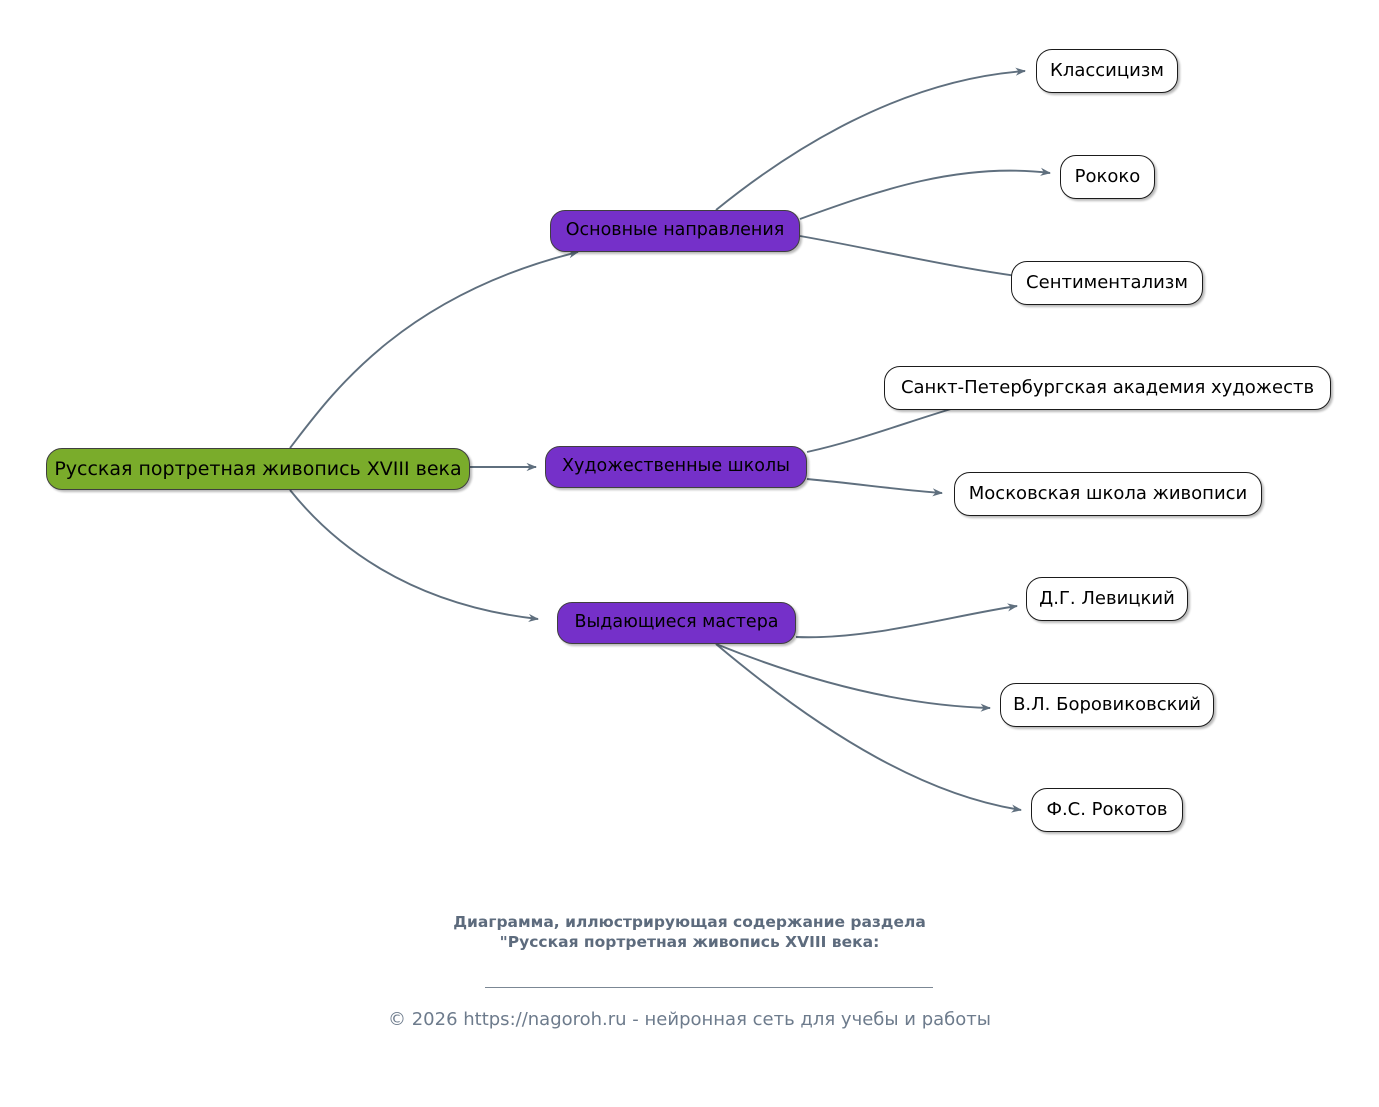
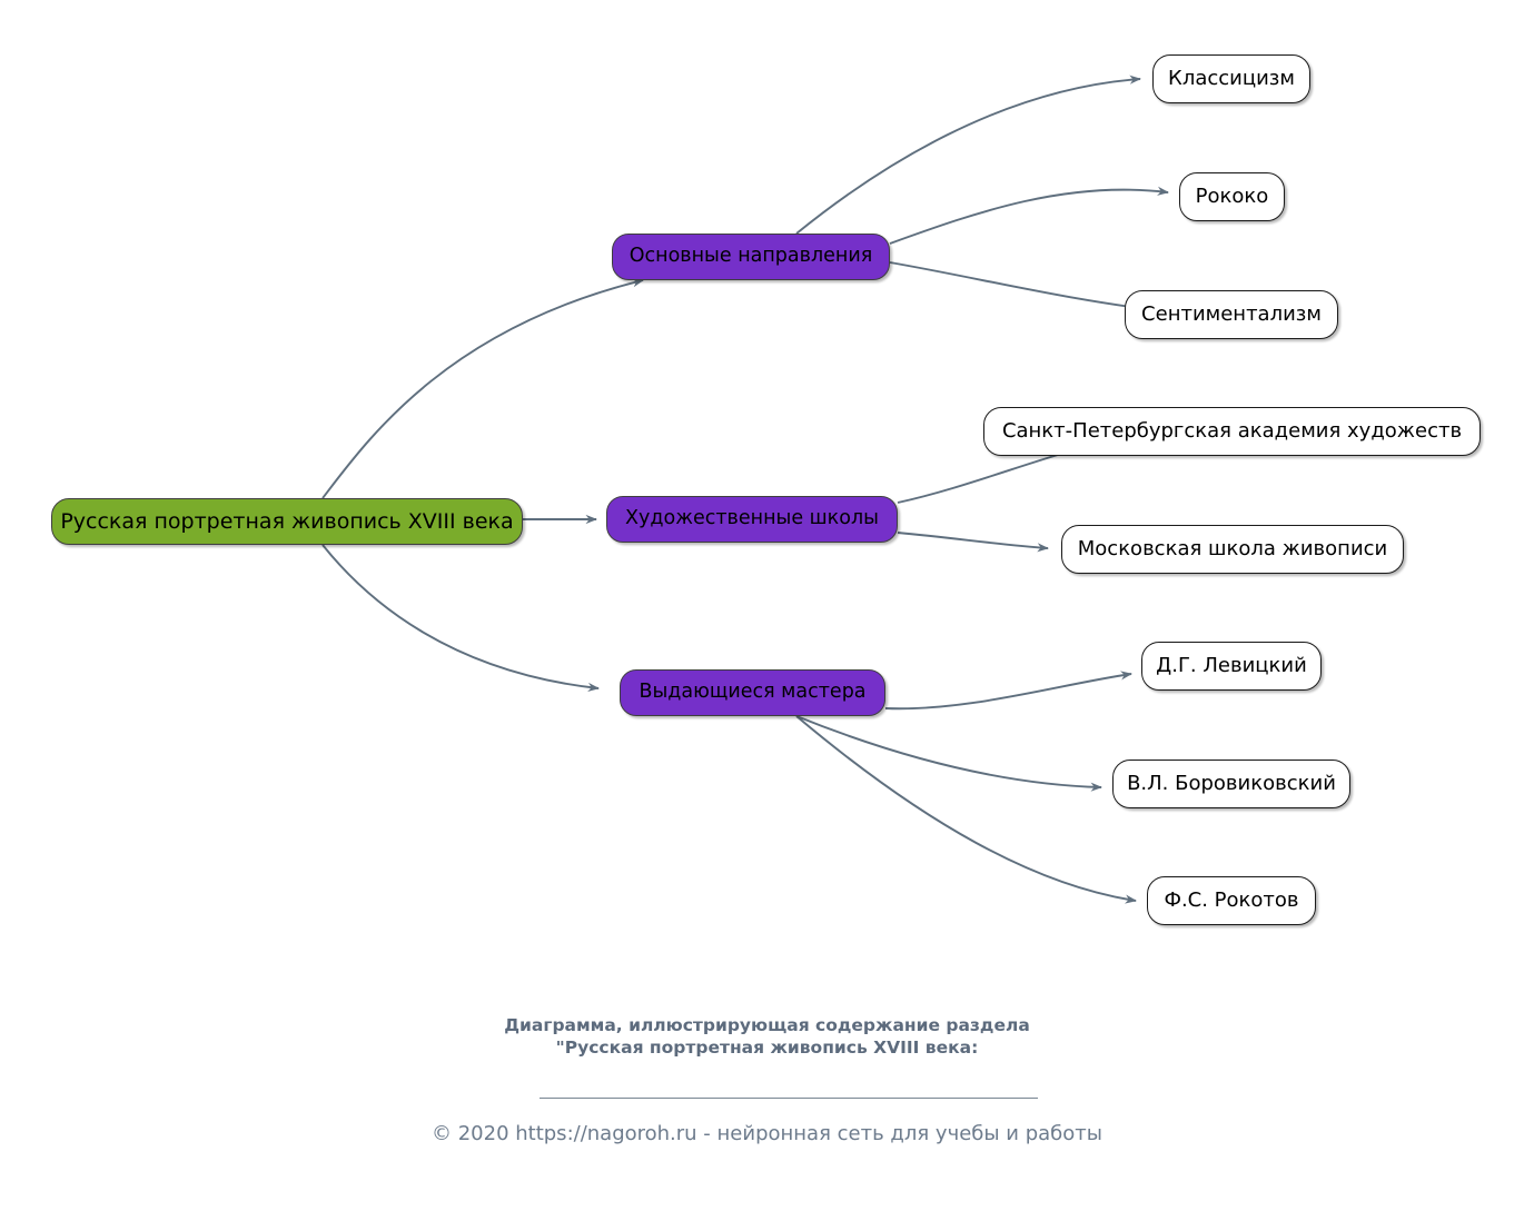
  Русская портретная живопись XVIII века
  Основные направления
  Классицизм
  Рококо
  Сентиментализм
  Художественные школы
  Санкт-Петербургская академия художеств
  Московская школа живописи
  Выдающиеся мастера
  Д.Г. Левицкий
  В.Л. Боровиковский
  Ф.С. Рокотов
  Диаграмма, иллюстрирующая содержание раздела
  "Русская портретная живопись XVIII века:
- © 2026 https://nagoroh.ru - нейронная сеть для учебы и работы
+ © 2020 https://nagoroh.ru - нейронная сеть для учебы и работы
